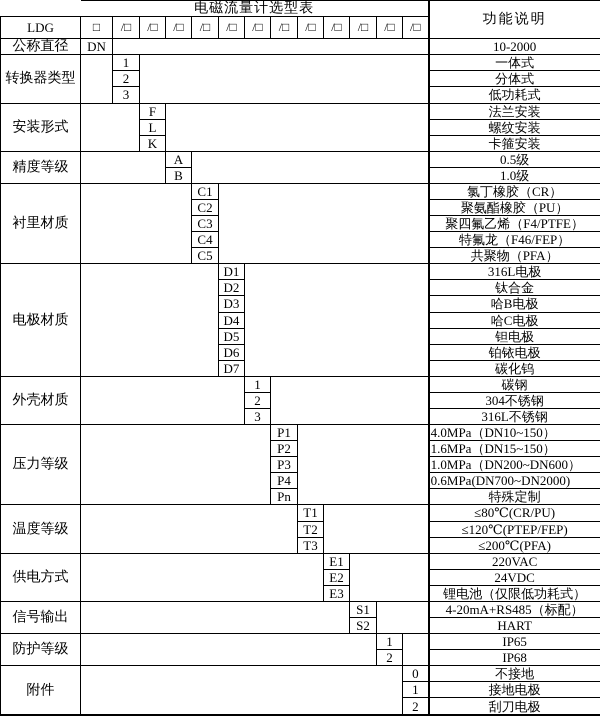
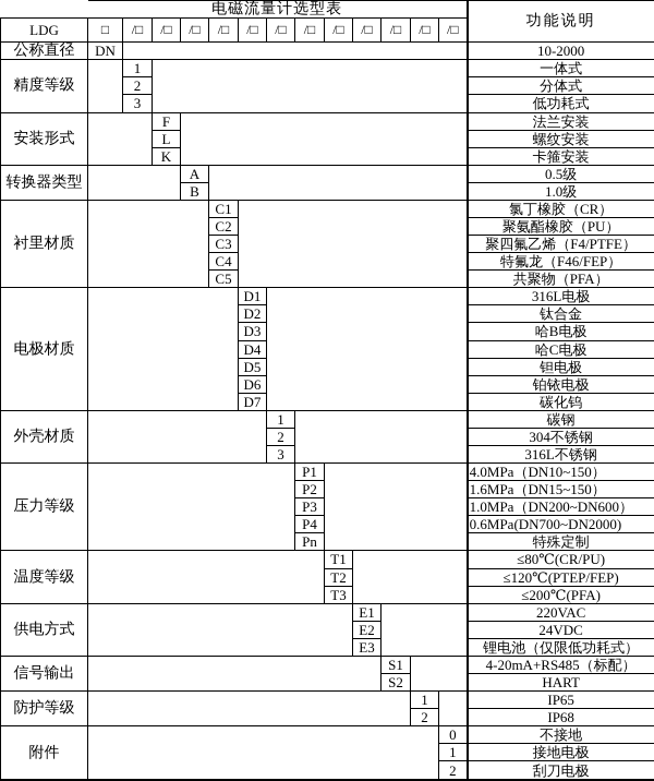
  	电磁流量计选型表	功能说明
  LDG	□	/□	/□	/□	/□	/□	/□	/□	/□	/□	/□	/□	/□
  公称直径	DN		10-2000
- 转换器类型		1		一体式
+ 精度等级		1		一体式
  2	分体式
  3	低功耗式
  安装形式		F		法兰安装
  L	螺纹安装
  K	卡箍安装
- 精度等级		A		0.5级
+ 转换器类型		A		0.5级
  B	1.0级
  衬里材质		C1		氯丁橡胶（CR）
  C2	聚氨酯橡胶（PU）
  C3	聚四氟乙烯（F4/PTFE）
  C4	特氟龙（F46/FEP）
  C5	共聚物（PFA）
  电极材质		D1		316L电极
  D2	钛合金
  D3	哈B电极
  D4	哈C电极
  D5	钽电极
  D6	铂铱电极
  D7	碳化钨
  外壳材质		1		碳钢
  2	304不锈钢
  3	316L不锈钢
  压力等级		P1		4.0MPa（DN10~150）
  P2	1.6MPa（DN15~150）
  P3	1.0MPa（DN200~DN600）
  P4	0.6MPa(DN700~DN2000)
  Pn	特殊定制
  温度等级		T1		≤80℃(CR/PU)
  T2	≤120℃(PTEP/FEP)
  T3	≤200℃(PFA)
  供电方式		E1		220VAC
  E2	24VDC
  E3	锂电池（仅限低功耗式）
  信号输出		S1		4-20mA+RS485（标配）
  S2	HART
  防护等级		1		IP65
  2	IP68
  附件		0	不接地
  1	接地电极
  2	刮刀电极
